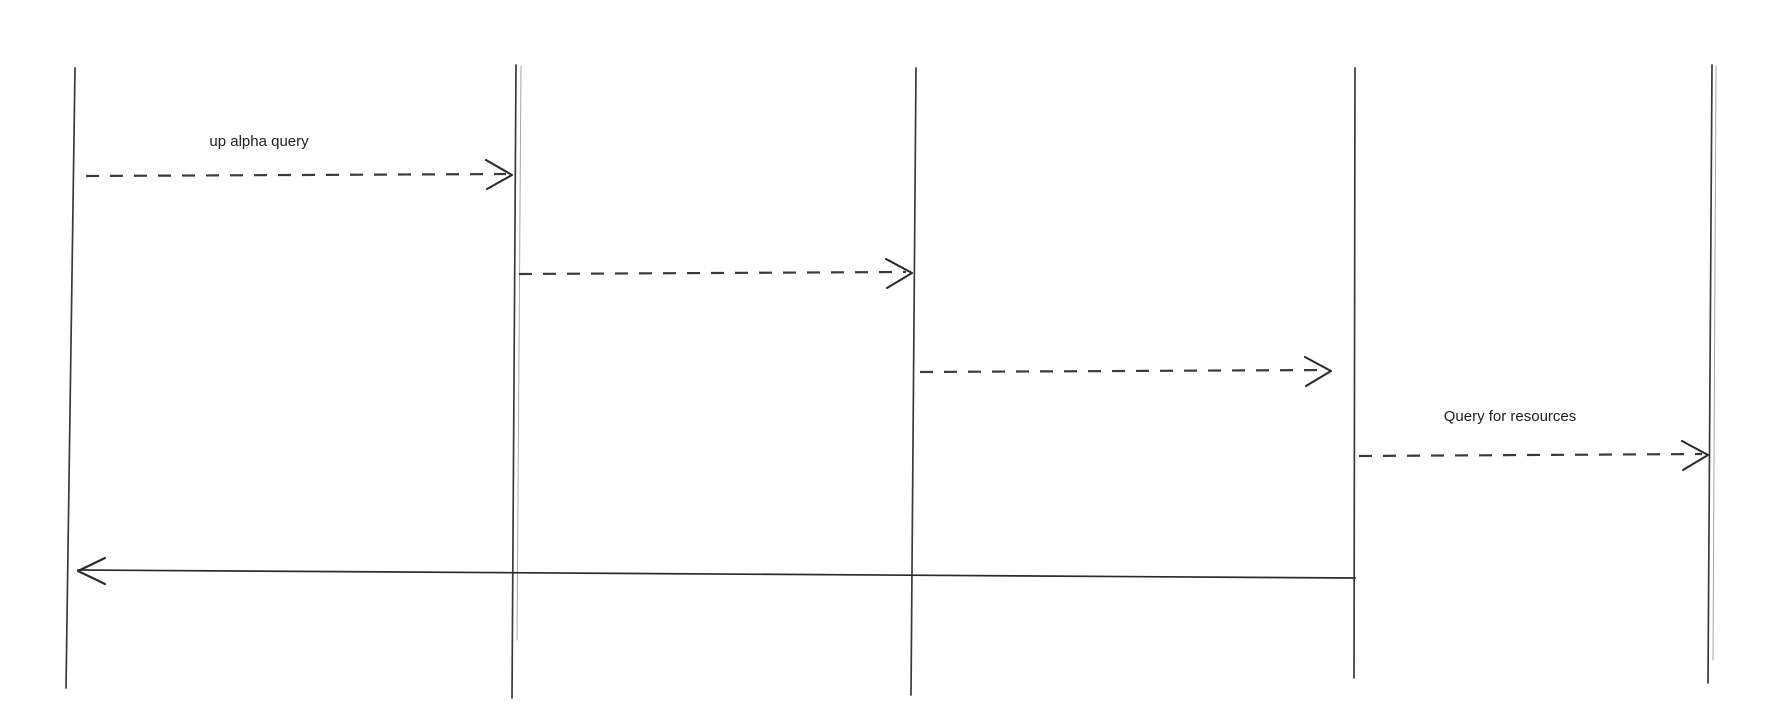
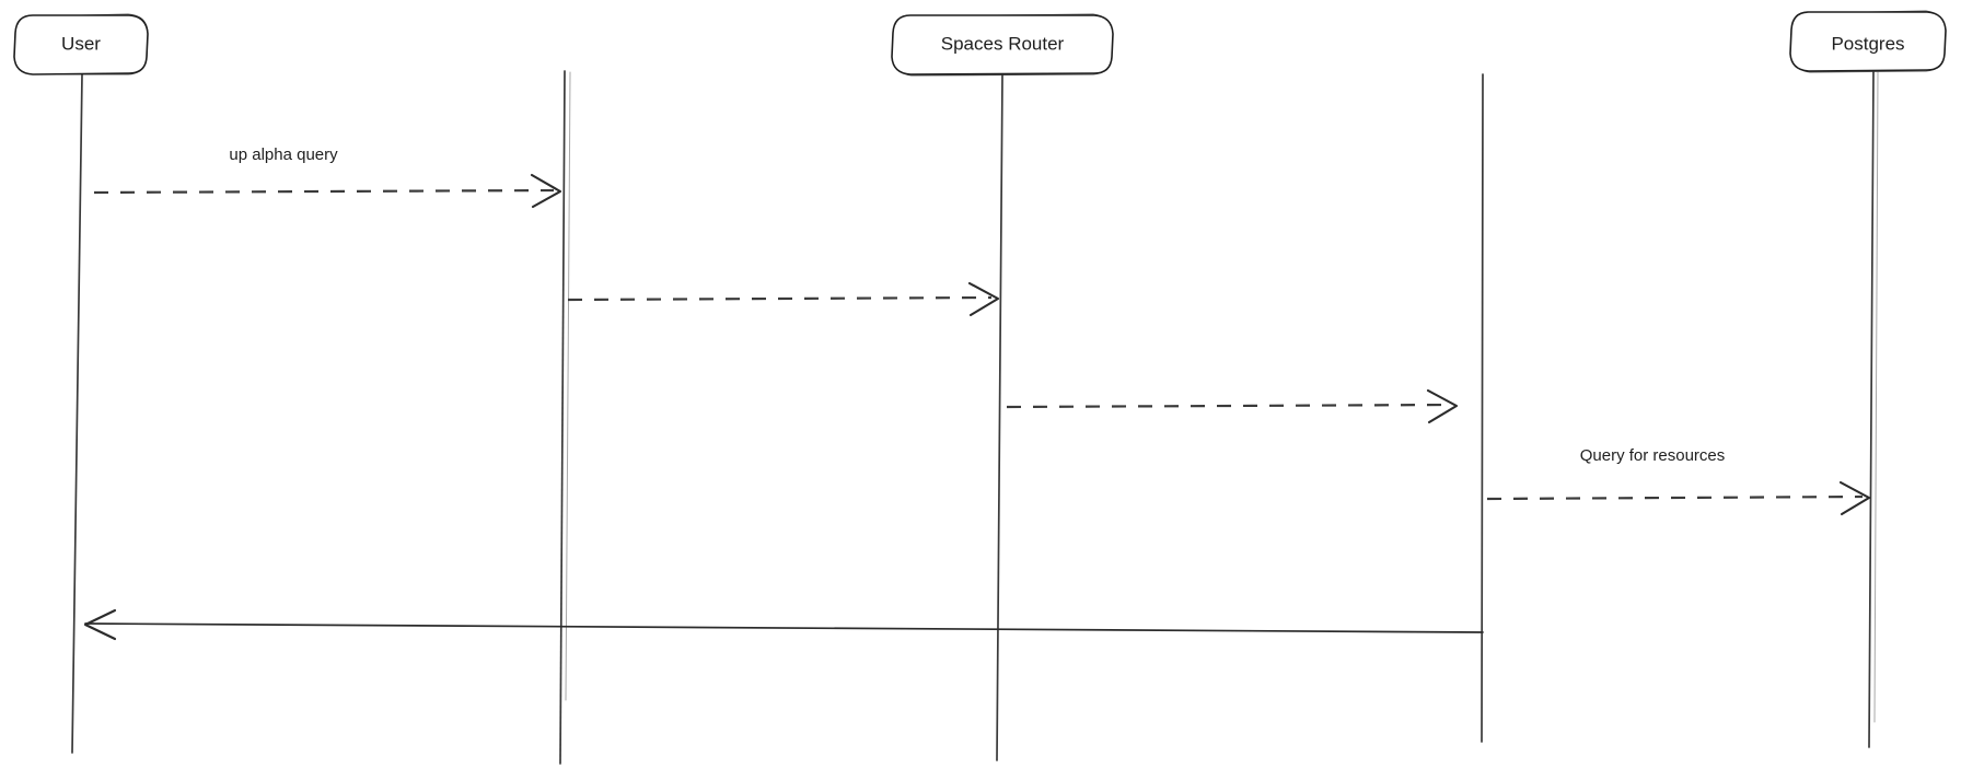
+ User
+ Spaces Router
+ Postgres
  up alpha query
  Query for resources
